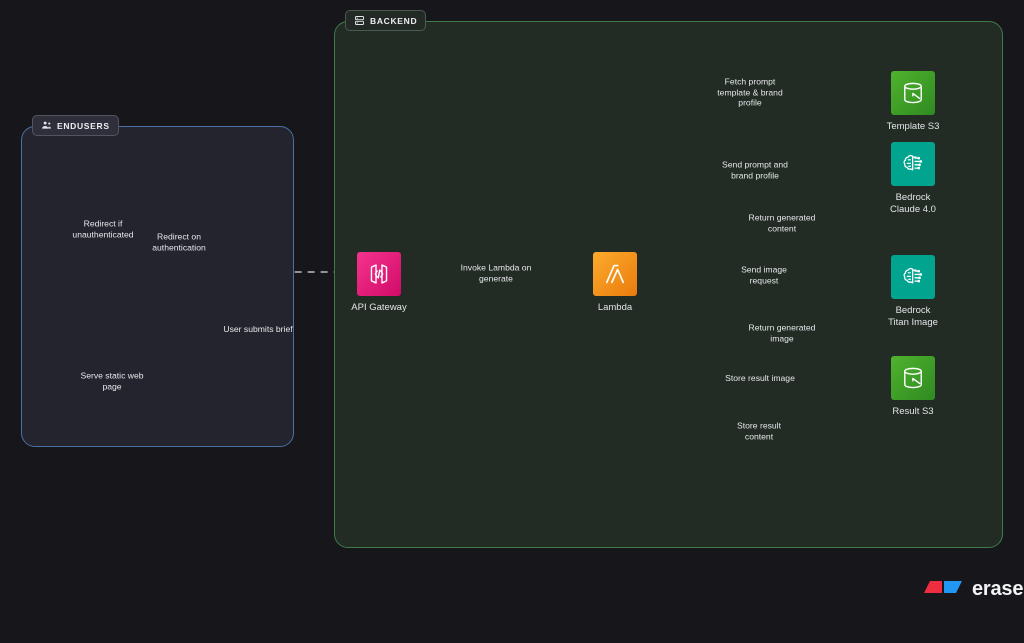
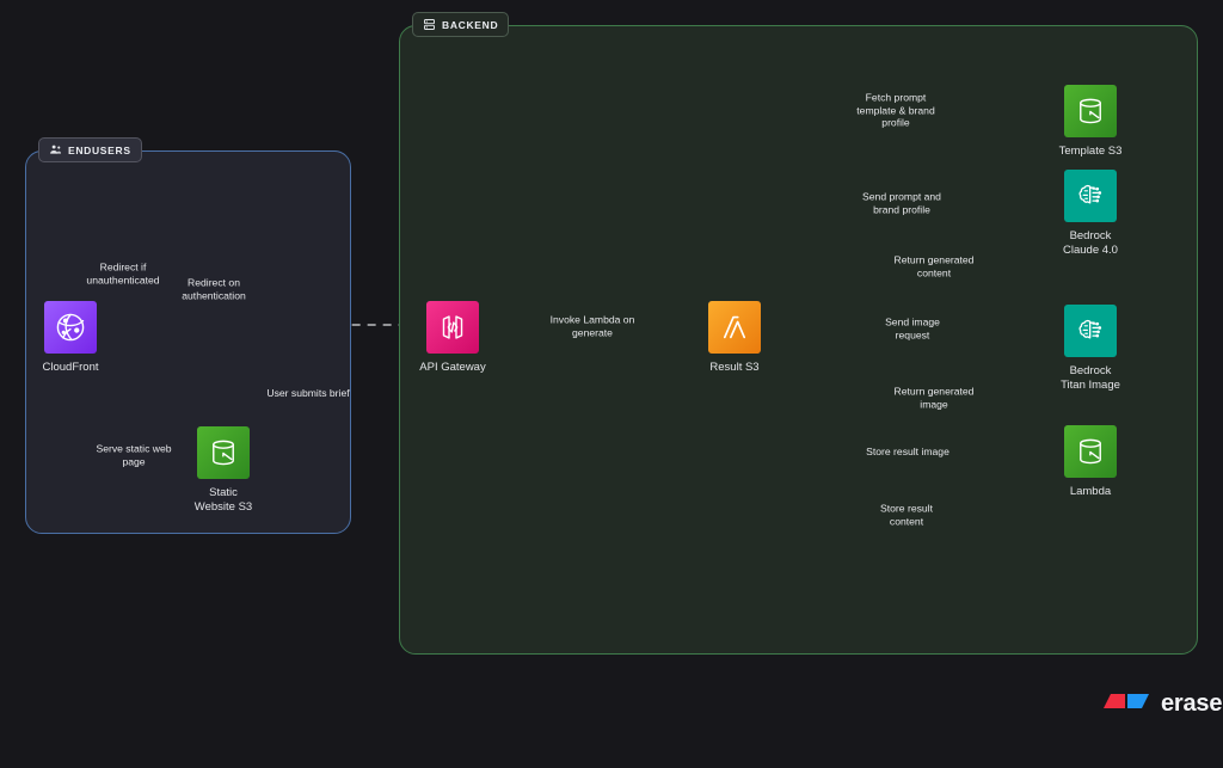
  ENDUSERS
  BACKEND
+ CloudFront
+ Static
+ Website S3
  API Gateway
- Lambda
+ Result S3
  Template S3
  Bedrock
  Claude 4.0
  Bedrock
  Titan Image
- Result S3
+ Lambda
  Redirect if
  unauthenticated
  Redirect on
  authentication
  Serve static web
  page
  User submits brief
  Invoke Lambda on
  generate
  Fetch prompt
  template & brand
  profile
  Send prompt and
  brand profile
  Return generated
  content
  Send image
  request
  Return generated
  image
  Store result image
  Store result
  content
  erase
